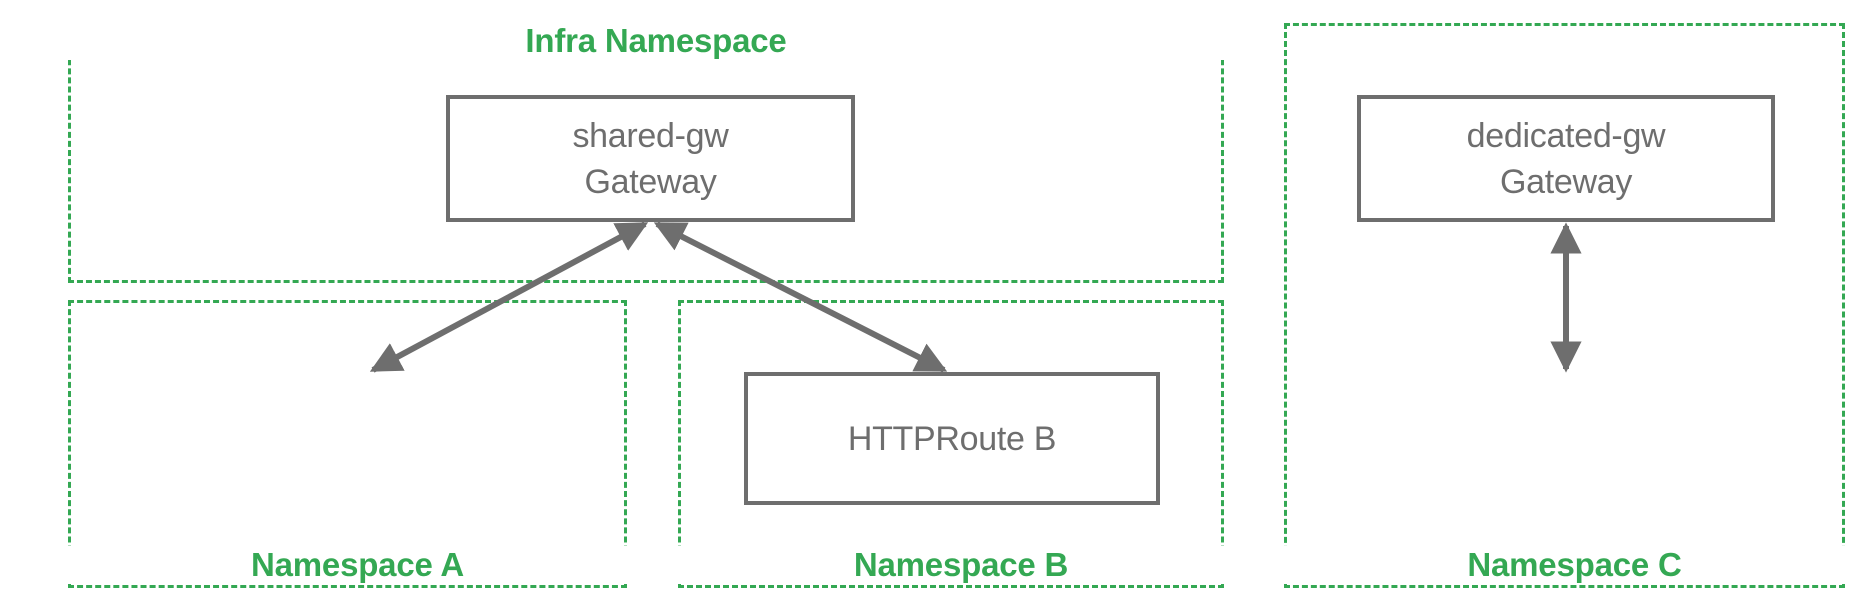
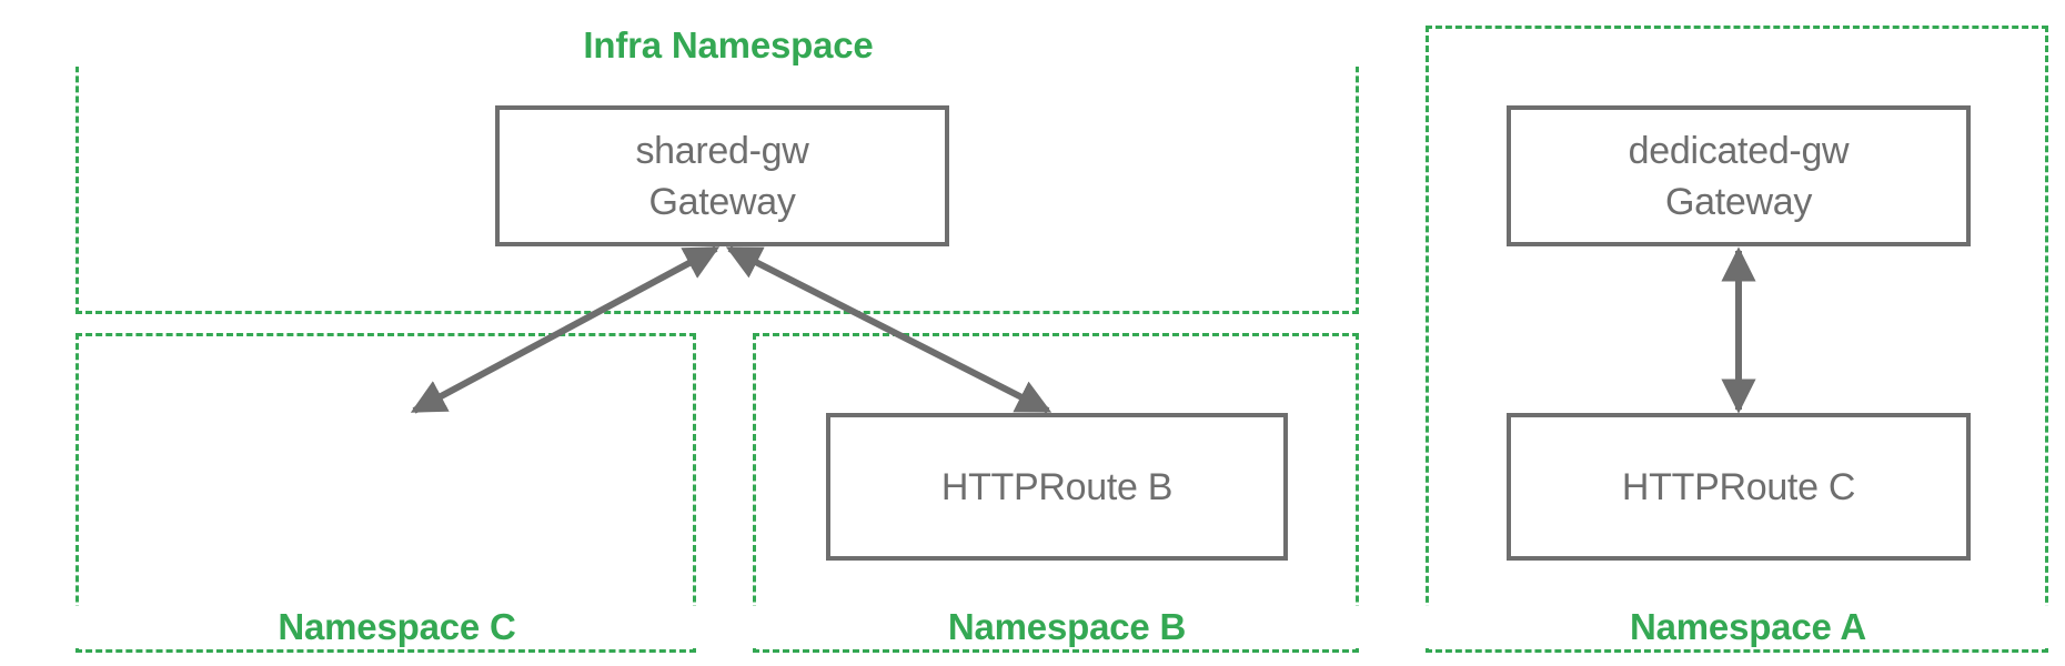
  Infra Namespace
- Namespace A
+ Namespace C
  Namespace B
- Namespace C
+ Namespace A
  shared-gw
  Gateway
  dedicated-gw
  Gateway
  HTTPRoute B
+ HTTPRoute C
